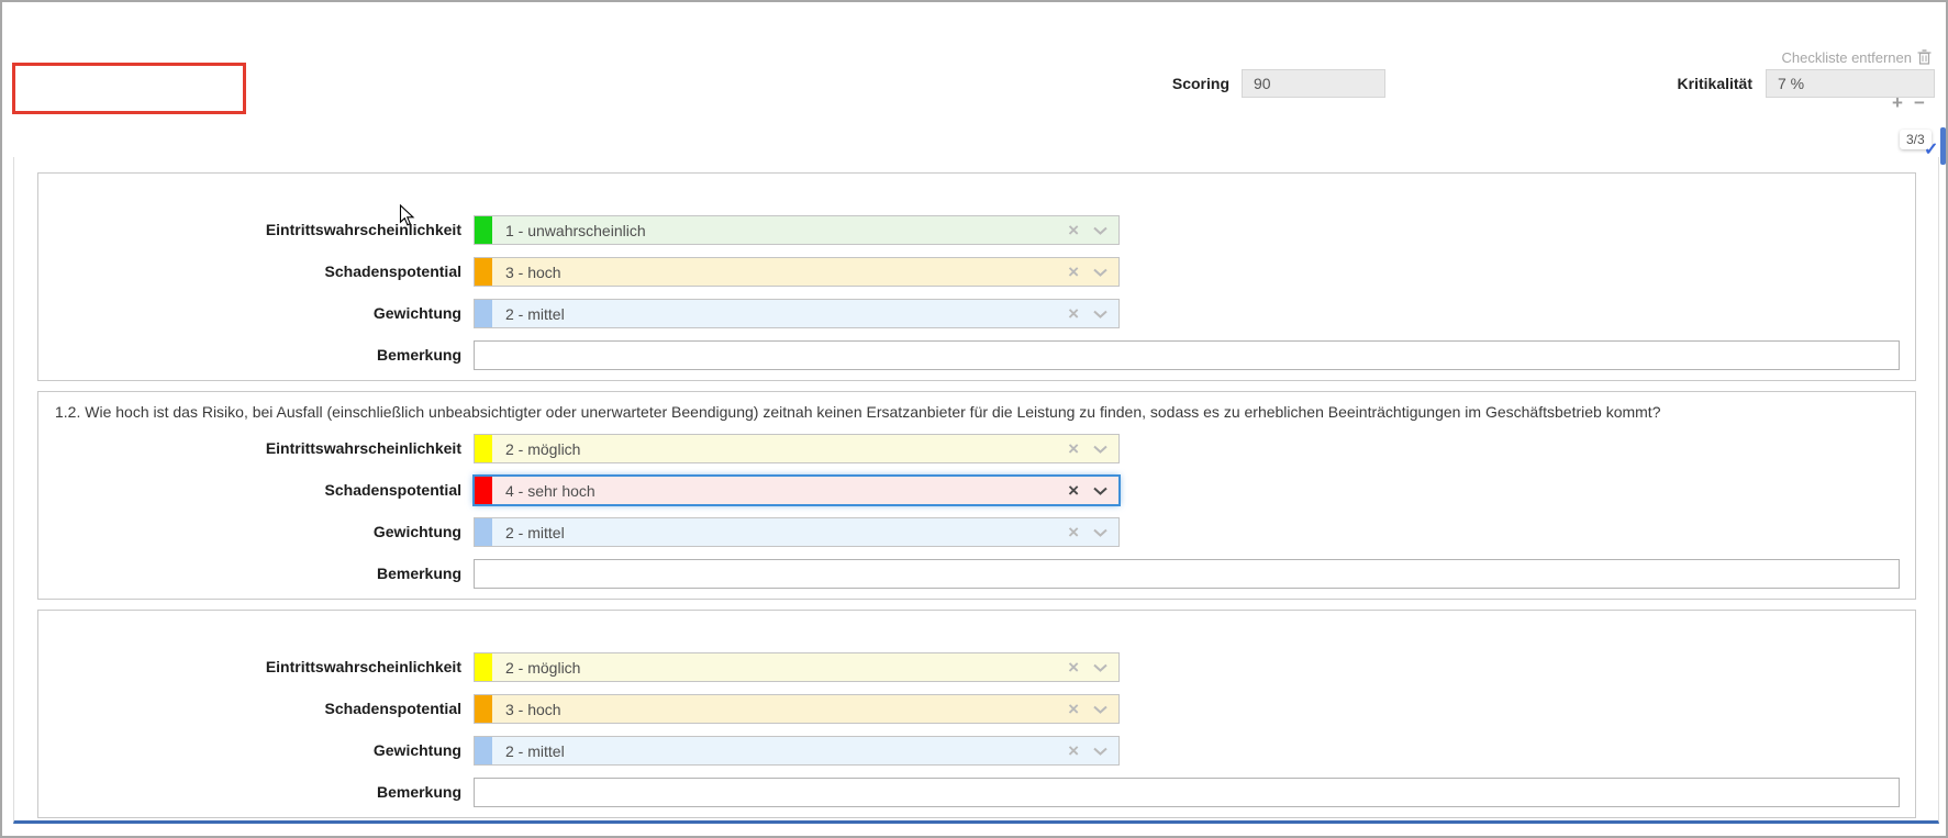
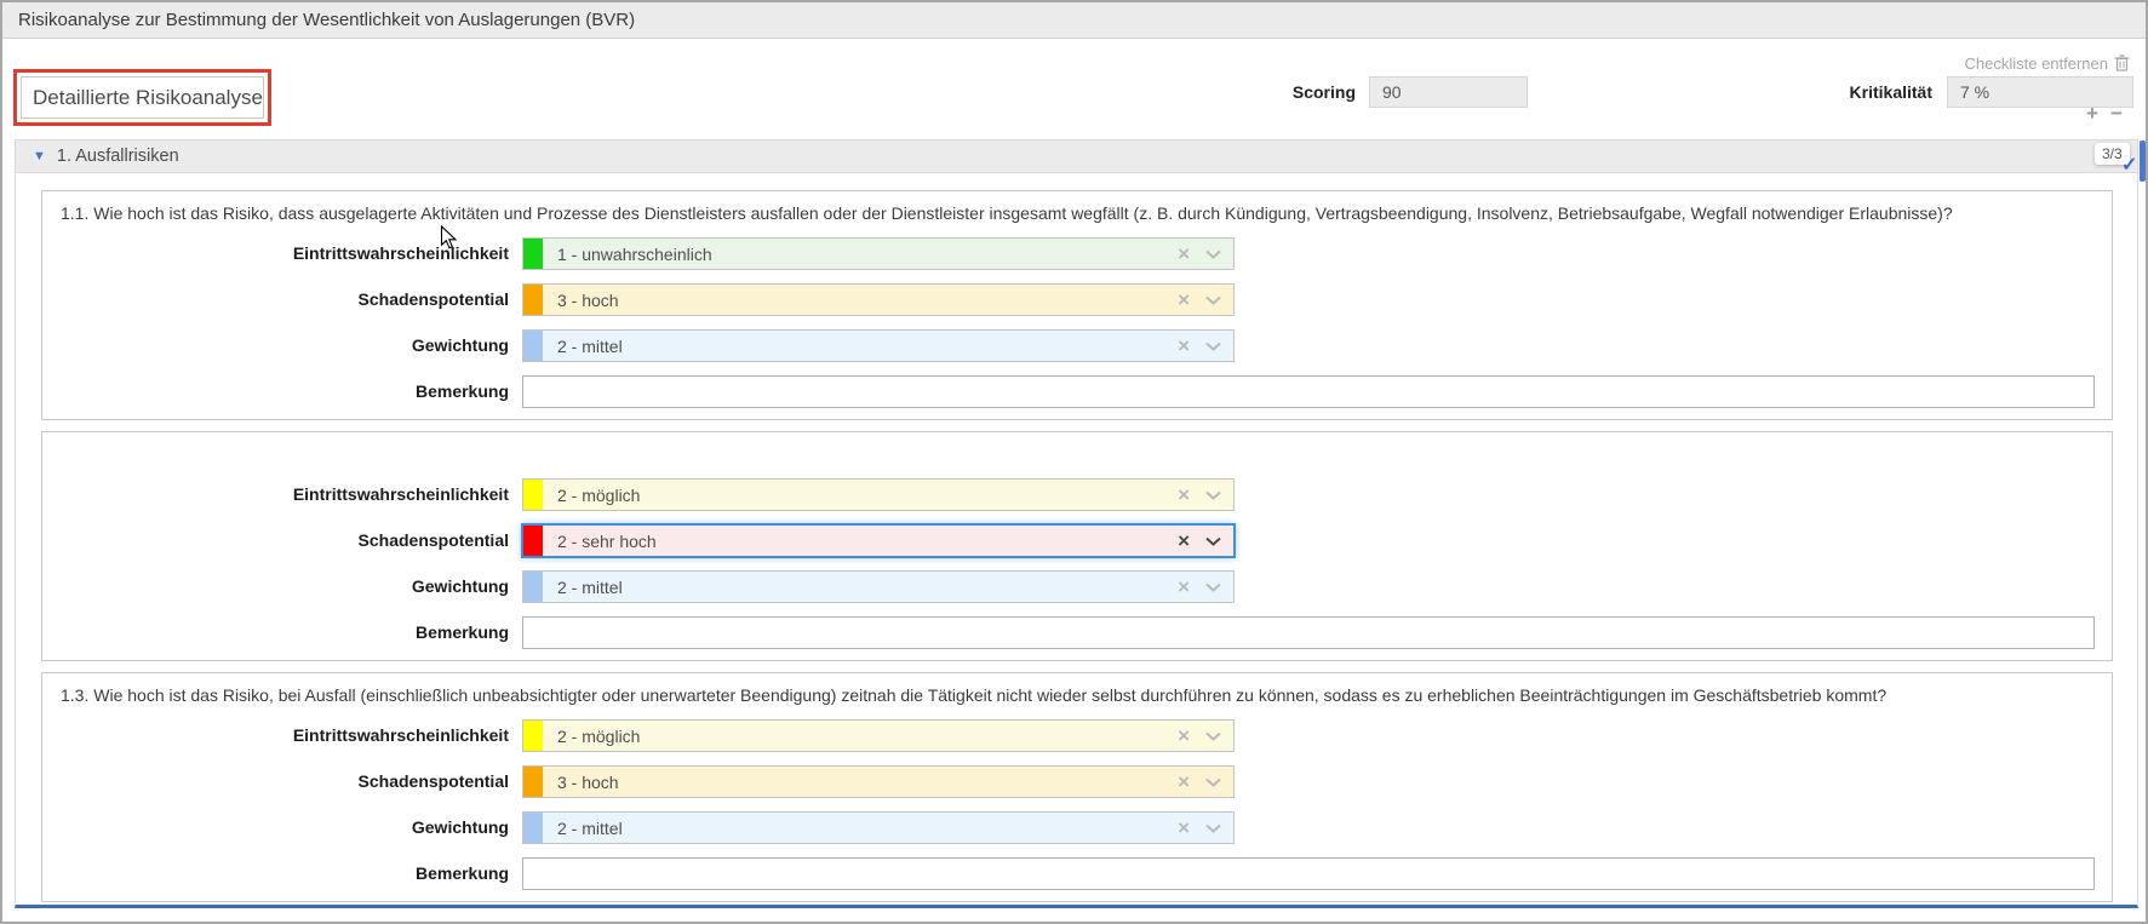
+ Risikoanalyse zur Bestimmung der Wesentlichkeit von Auslagerungen (BVR)
+ Detaillierte Risikoanalyse
  Scoring
  90
  Checkliste entfernen
  Kritikalität
  7 %
  +
  −
+ ▼
+ 1. Ausfallrisiken
  3/3
  ✓
+ 1.1. Wie hoch ist das Risiko, dass ausgelagerte Aktivitäten und Prozesse des Dienstleisters ausfallen oder der Dienstleister insgesamt wegfällt (z. B. durch Kündigung, Vertragsbeendigung, Insolvenz, Betriebsaufgabe, Wegfall notwendiger Erlaubnisse)?
  Eintrittswahrscheinlichkeit
  1 - unwahrscheinlich
  ×
  Schadenspotential
  3 - hoch
  ×
  Gewichtung
  2 - mittel
  ×
  Bemerkung
- 1.2. Wie hoch ist das Risiko, bei Ausfall (einschließlich unbeabsichtigter oder unerwarteter Beendigung) zeitnah keinen Ersatzanbieter für die Leistung zu finden, sodass es zu erheblichen Beeinträchtigungen im Geschäftsbetrieb kommt?
  Eintrittswahrscheinlichkeit
  2 - möglich
  ×
  Schadenspotential
- 4 - sehr hoch
+ 2 - sehr hoch
  ×
  Gewichtung
  2 - mittel
  ×
  Bemerkung
+ 1.3. Wie hoch ist das Risiko, bei Ausfall (einschließlich unbeabsichtigter oder unerwarteter Beendigung) zeitnah die Tätigkeit nicht wieder selbst durchführen zu können, sodass es zu erheblichen Beeinträchtigungen im Geschäftsbetrieb kommt?
  Eintrittswahrscheinlichkeit
  2 - möglich
  ×
  Schadenspotential
  3 - hoch
  ×
  Gewichtung
  2 - mittel
  ×
  Bemerkung
